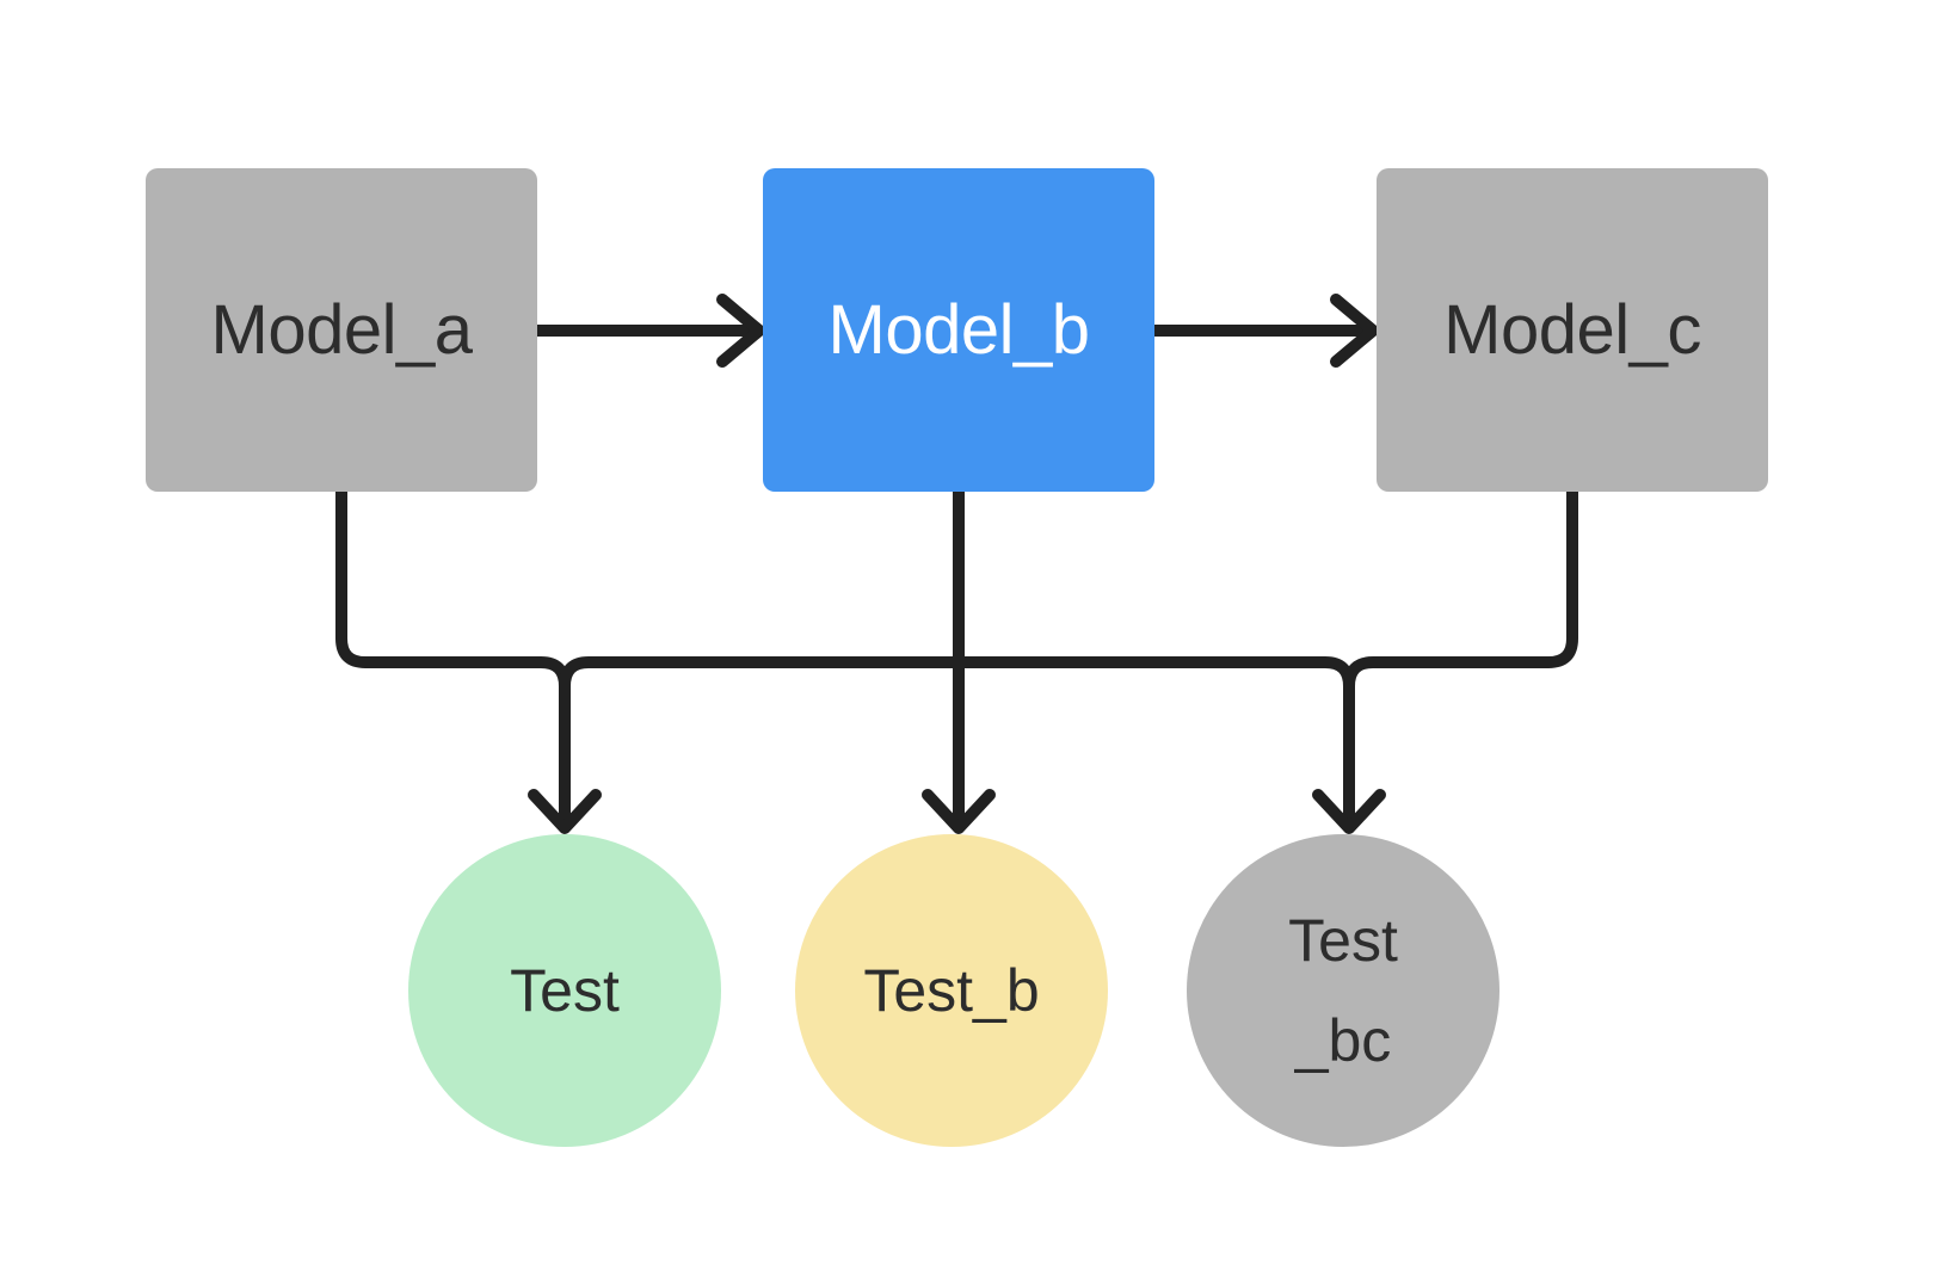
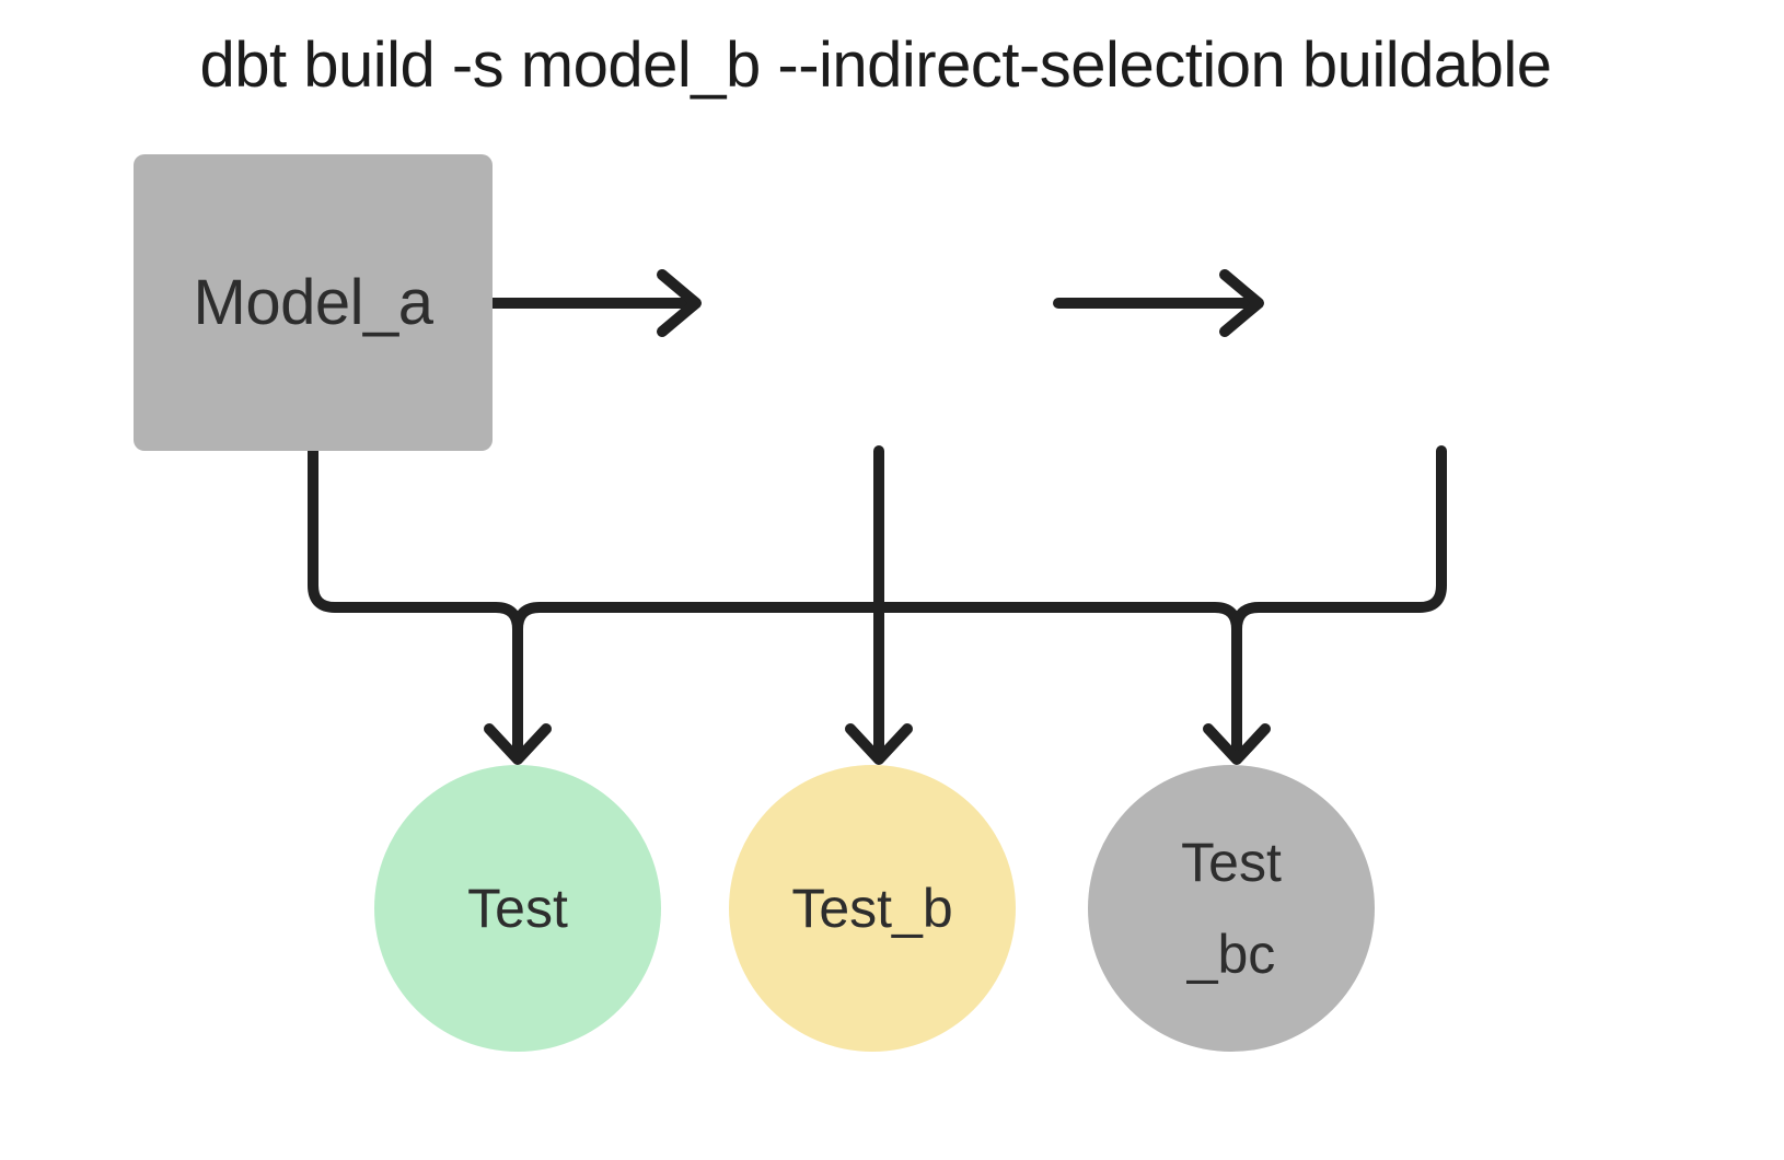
+ dbt build -s model_b --indirect-selection buildable
  Model_a
- Model_b
- Model_c
  Test
  Test_b
  Test
  _bc
